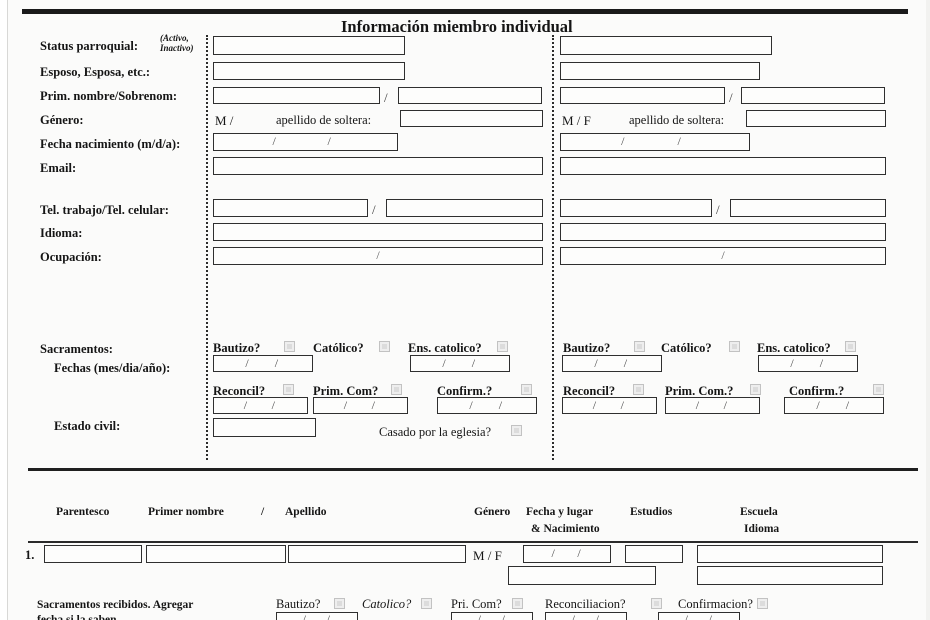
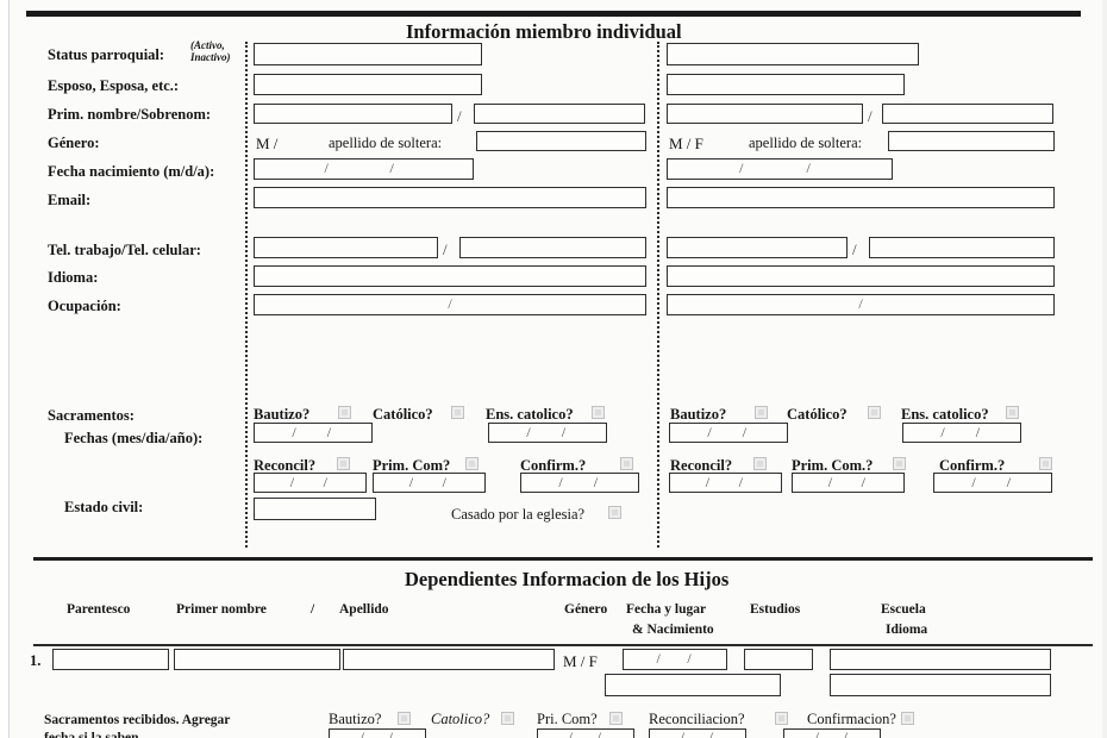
  Información miembro individual
  Status parroquial:
  (Activo,
  Inactivo)
  Esposo, Esposa, etc.:
  Prim. nombre/Sobrenom:
  Género:
  Fecha nacimiento (m/d/a):
  Email:
  Tel. trabajo/Tel. celular:
  Idioma:
  Ocupación:
  Sacramentos:
  Fechas (mes/dia/año):
  Estado civil:
  /
  /
  M /
  apellido de soltera:
  M / F
  apellido de soltera:
  /
  /
  Bautizo?
  Católico?
  Ens. catolico?
  Reconcil?
  Prim. Com?
  Confirm.?
  Bautizo?
  Católico?
  Ens. catolico?
  Reconcil?
  Prim. Com.?
  Confirm.?
  Casado por la eglesia?
+ Dependientes Informacion de los Hijos
  Parentesco
  Primer nombre
  /
  Apellido
  Género
  Fecha y lugar
  & Nacimiento
  Estudios
  Escuela
  Idioma
  1.
  M / F
  Sacramentos recibidos. Agregar
  Bautizo?
  Catolico?
  Pri. Com?
  Reconciliacion?
  Confirmacion?
